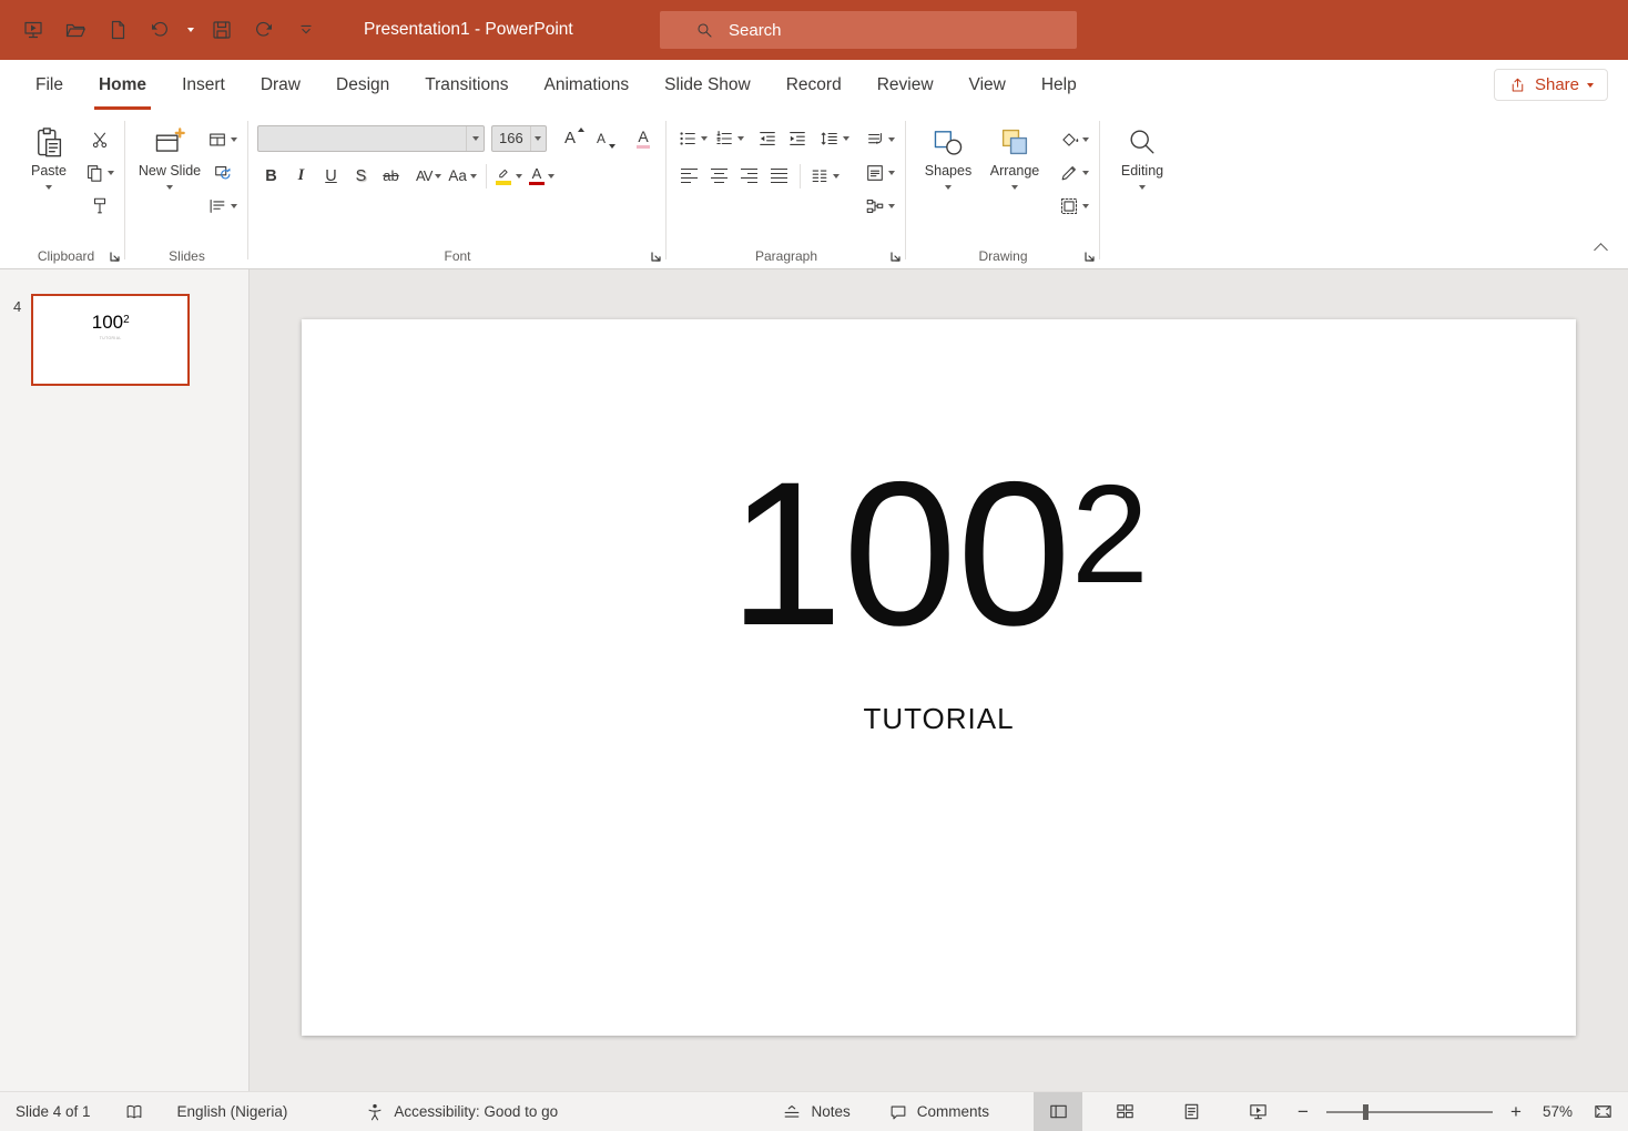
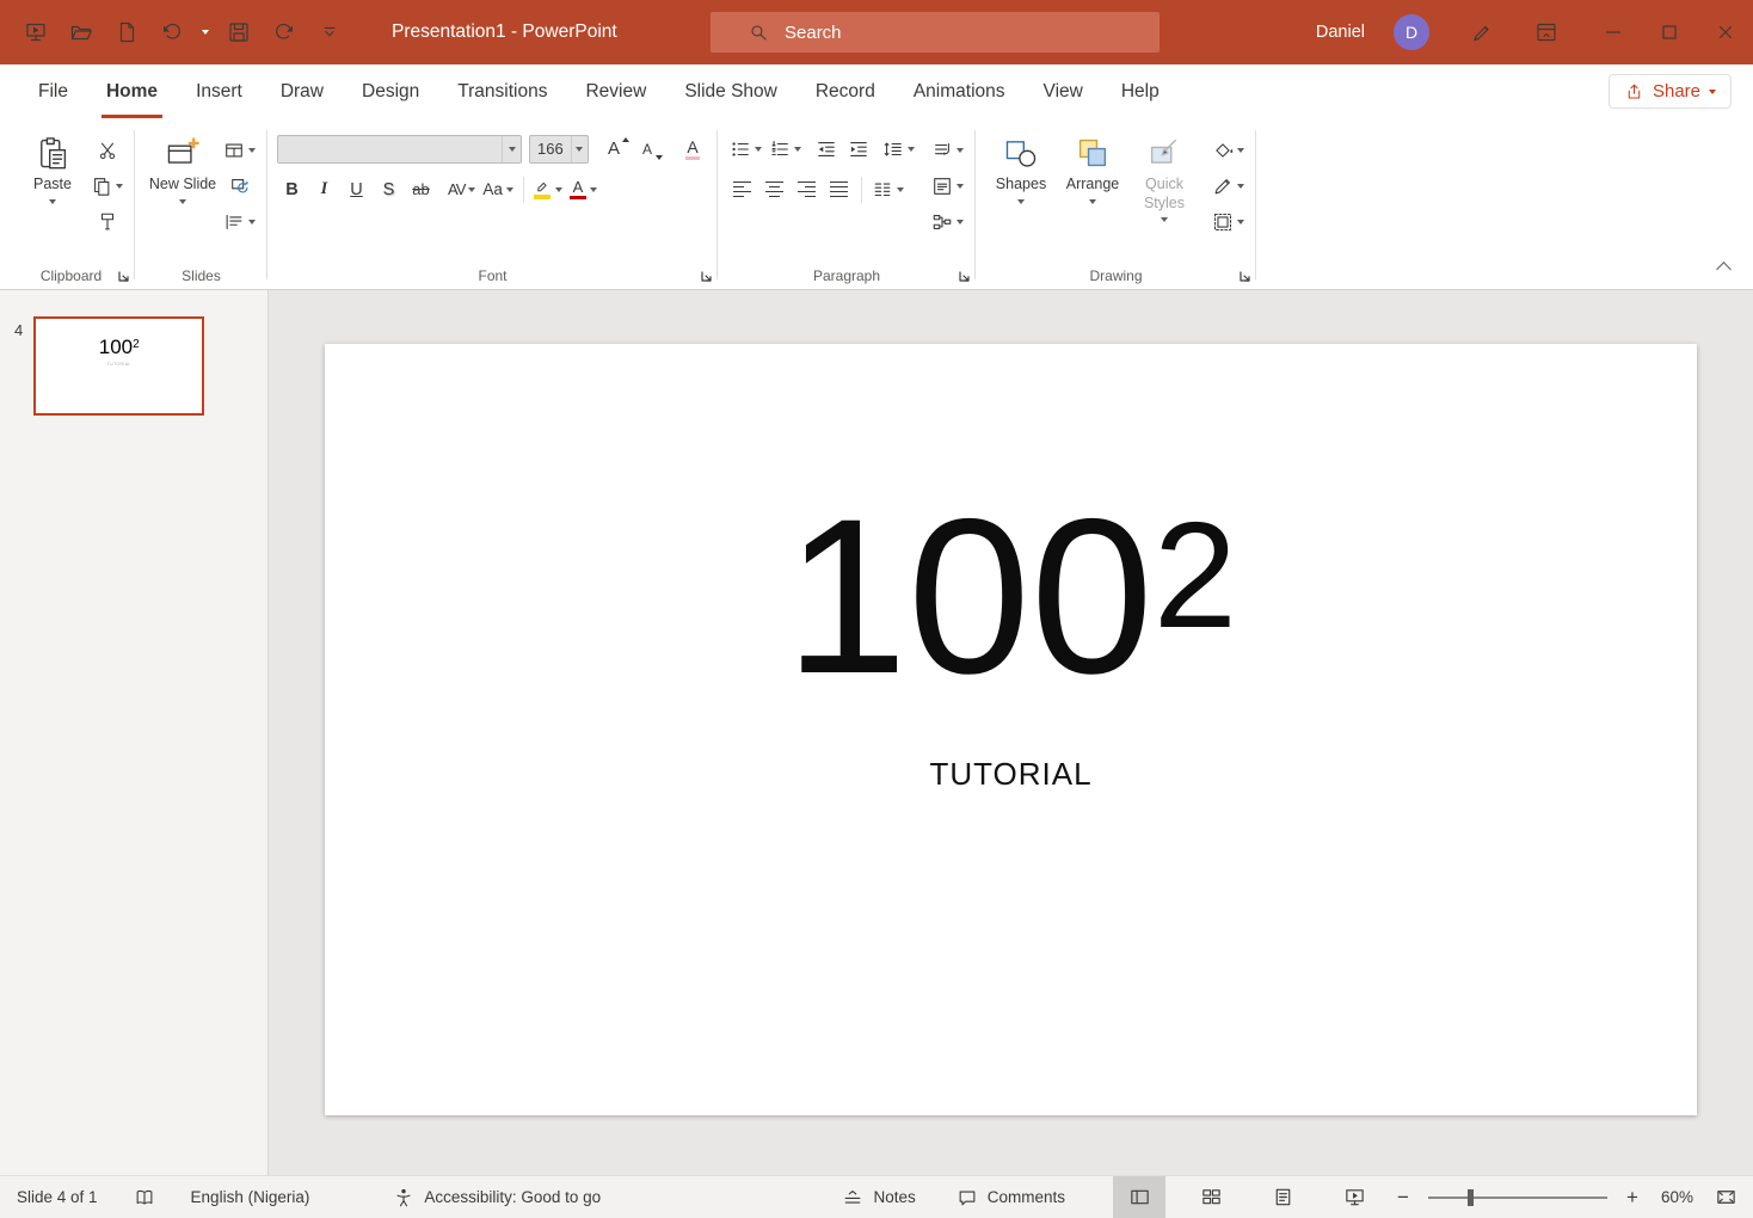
  Presentation1 - PowerPoint
  Search
+ Daniel
+ D
  File
  Home
  Insert
  Draw
  Design
  Transitions
- Animations
+ Review
  Slide Show
  Record
- Review
+ Animations
  View
  Help
  Share
  Paste
  Clipboard
  New Slide
  Slides
  166
  A
  A
  A
  B
  I
  U
  S
  ab
  AV
  Aa
  A
  Font
  Paragraph
  Shapes
  Arrange
+ Quick Styles
  Drawing
- Editing
  4
  1002
  1002
  TUTORIAL
  Slide 4 of 1
  English (Nigeria)
  Accessibility: Good to go
  Notes
  Comments
  −
  +
- 57%
+ 60%
